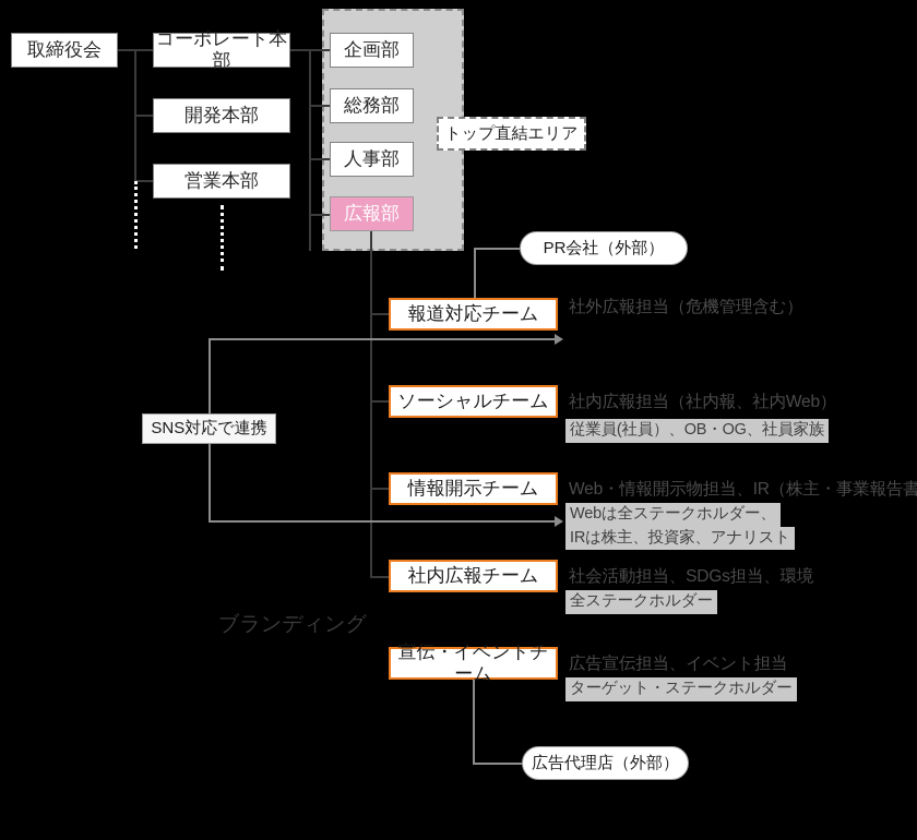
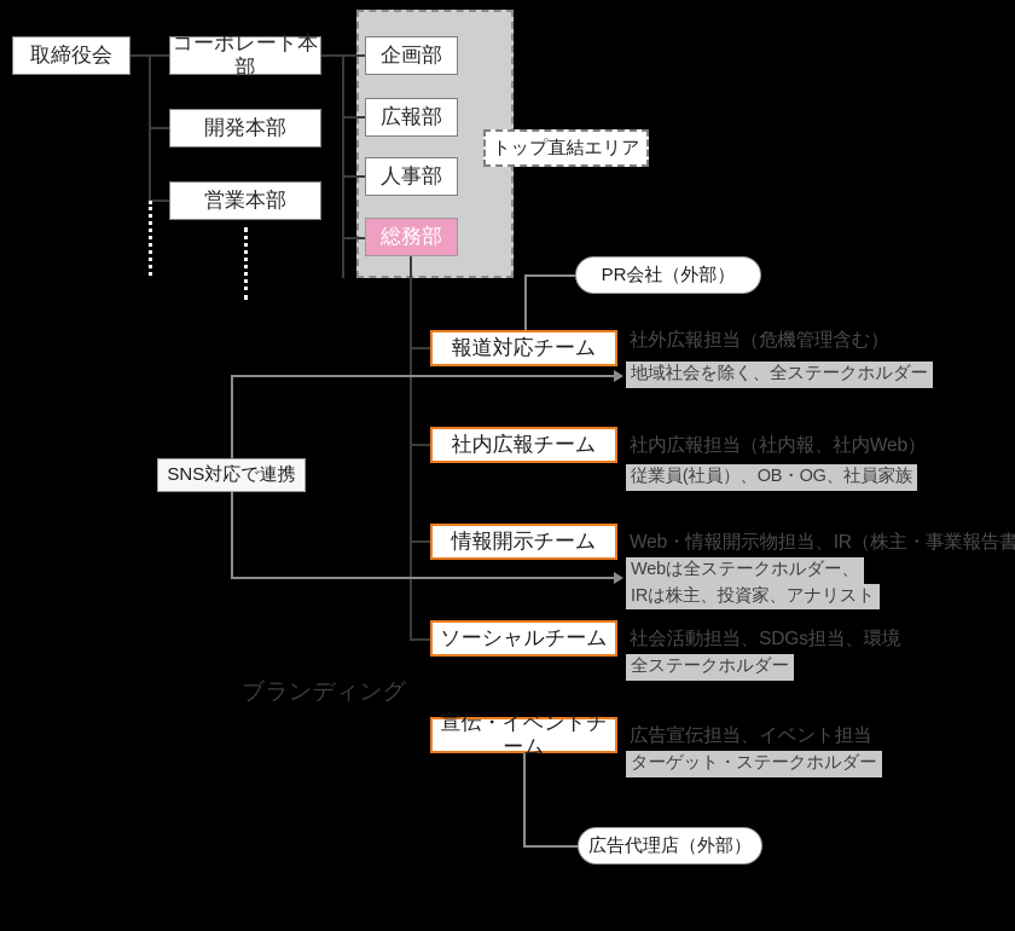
  取締役会
  コーポレート本部
  開発本部
  営業本部
  企画部
- 総務部
+ 広報部
  人事部
- 広報部
+ 総務部
  トップ直結エリア
  PR会社（外部）
  SNS対応で連携
  ブランディング
  報道対応チーム
  社外広報担当（危機管理含む）
+ 地域社会を除く、全ステークホルダー
- ソーシャルチーム
+ 社内広報チーム
  社内広報担当（社内報、社内Web）
  従業員(社員）、OB・OG、社員家族
  情報開示チーム
  Web・情報開示物担当、IR（株主・事業報告書
  Webは全ステークホルダー、
  IRは株主、投資家、アナリスト
- 社内広報チーム
+ ソーシャルチーム
  社会活動担当、SDGs担当、環境
  全ステークホルダー
  宣伝・イベントチーム
  広告宣伝担当、イベント担当
  ターゲット・ステークホルダー
  広告代理店（外部）
